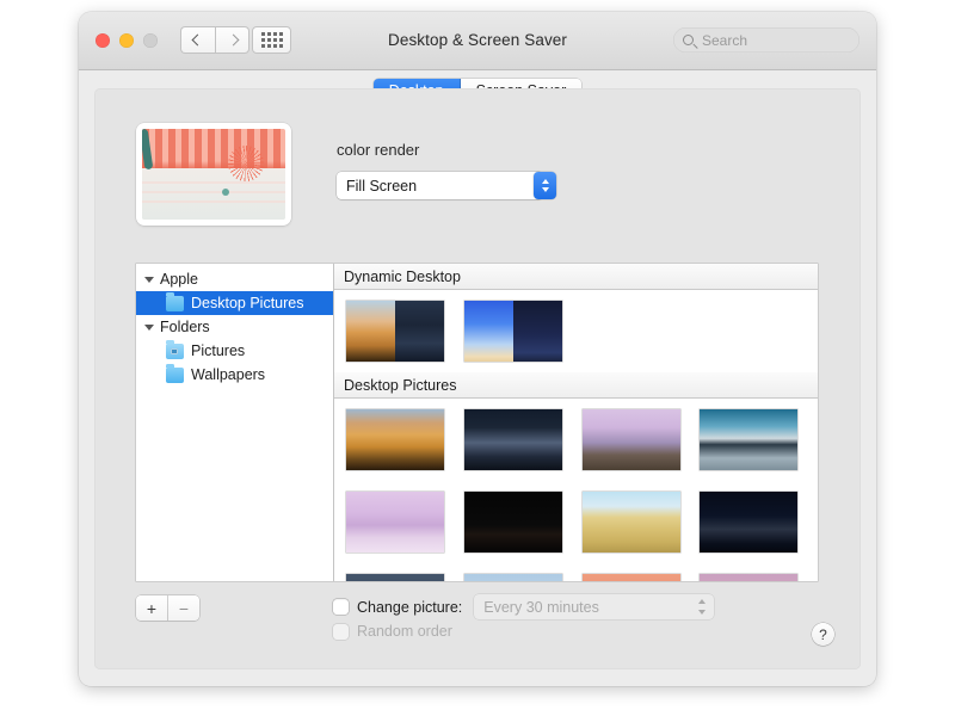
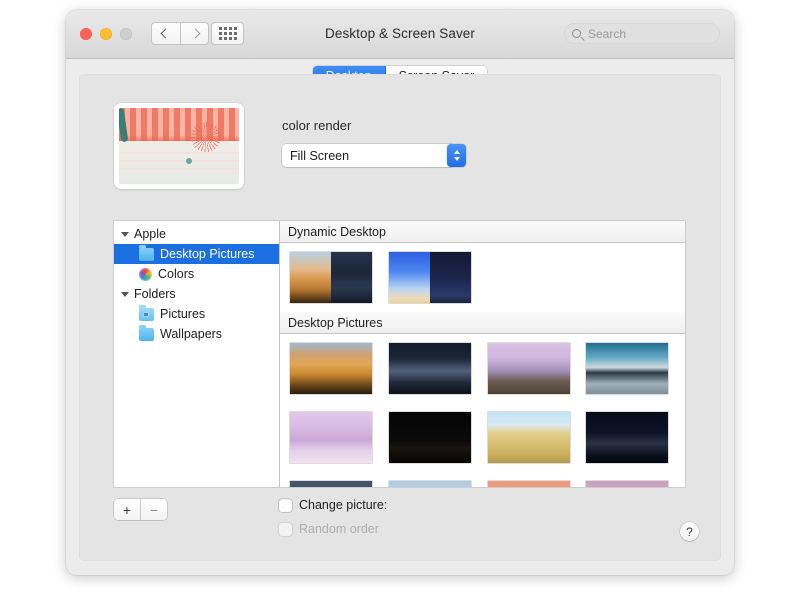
  Desktop & Screen Saver
  Search
  color render
  Fill Screen
  Apple
  Desktop Pictures
+ Colors
  Folders
  Pictures
  Wallpapers
  Dynamic Desktop
  Desktop Pictures
  +
  −
  Change picture:
- Every 30 minutes
  Random order
  ?
